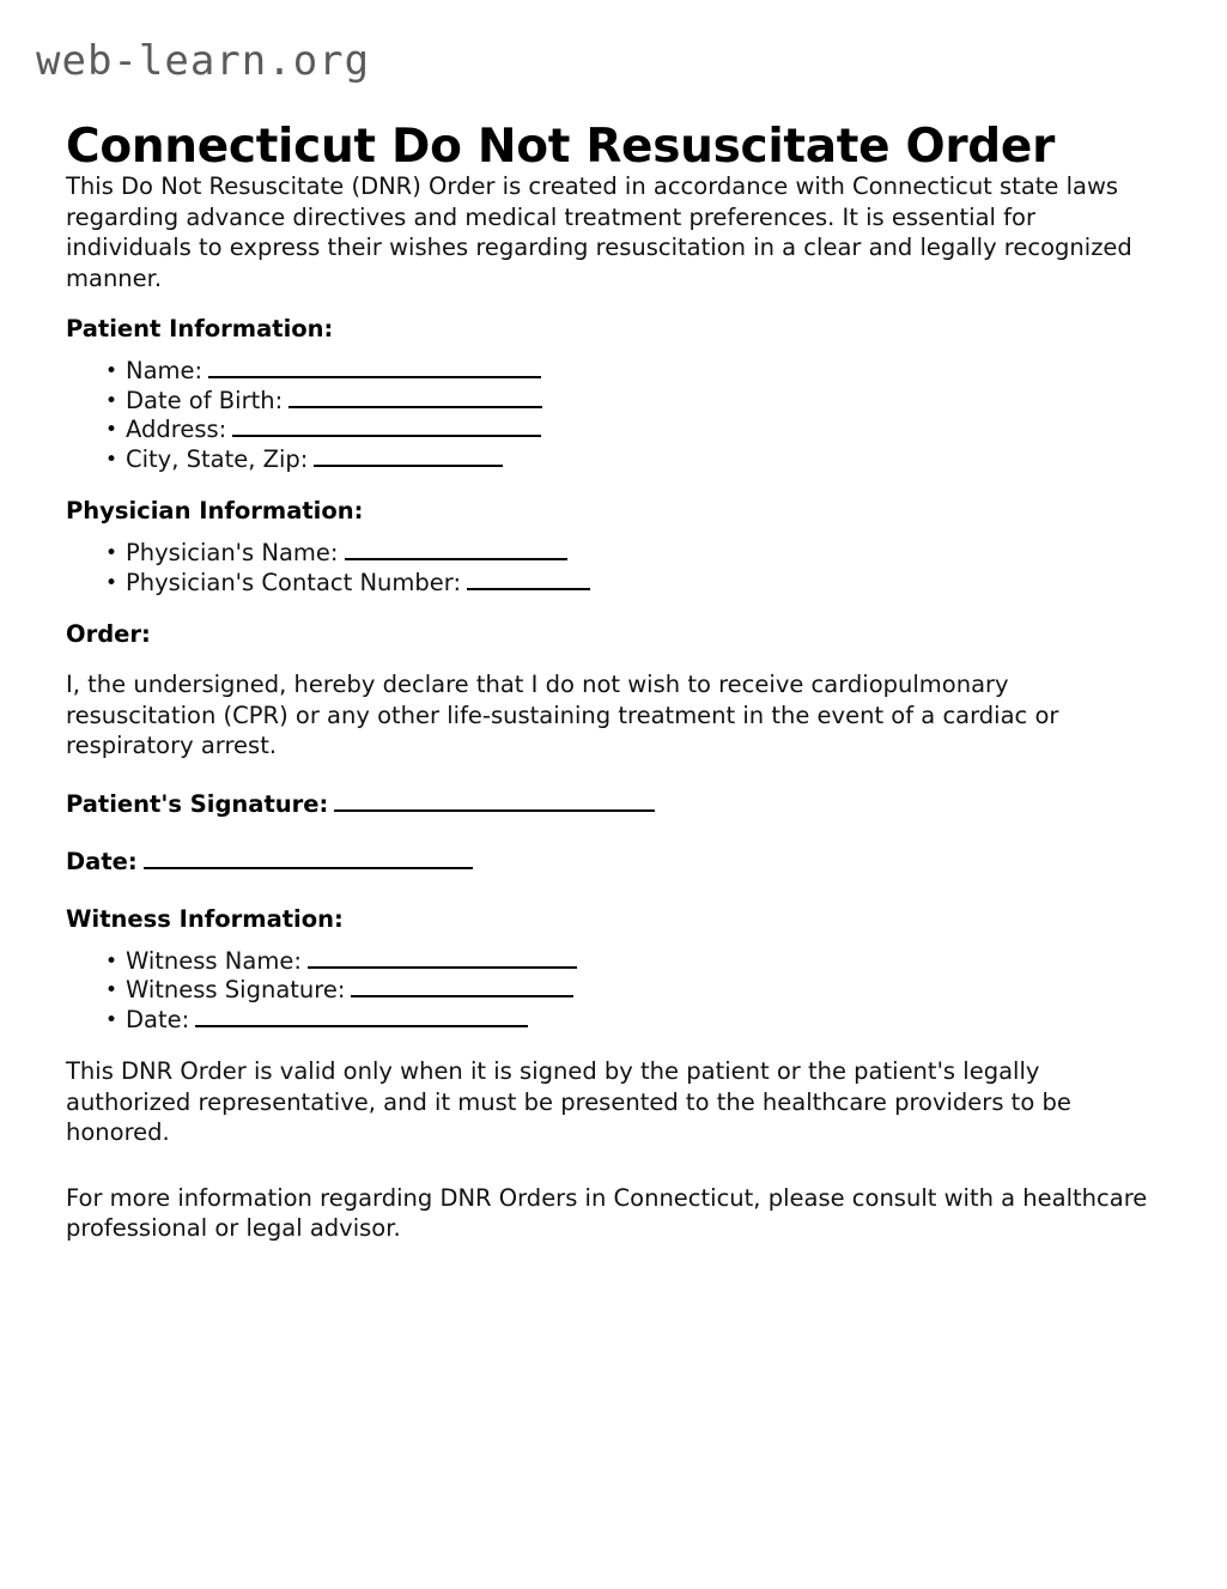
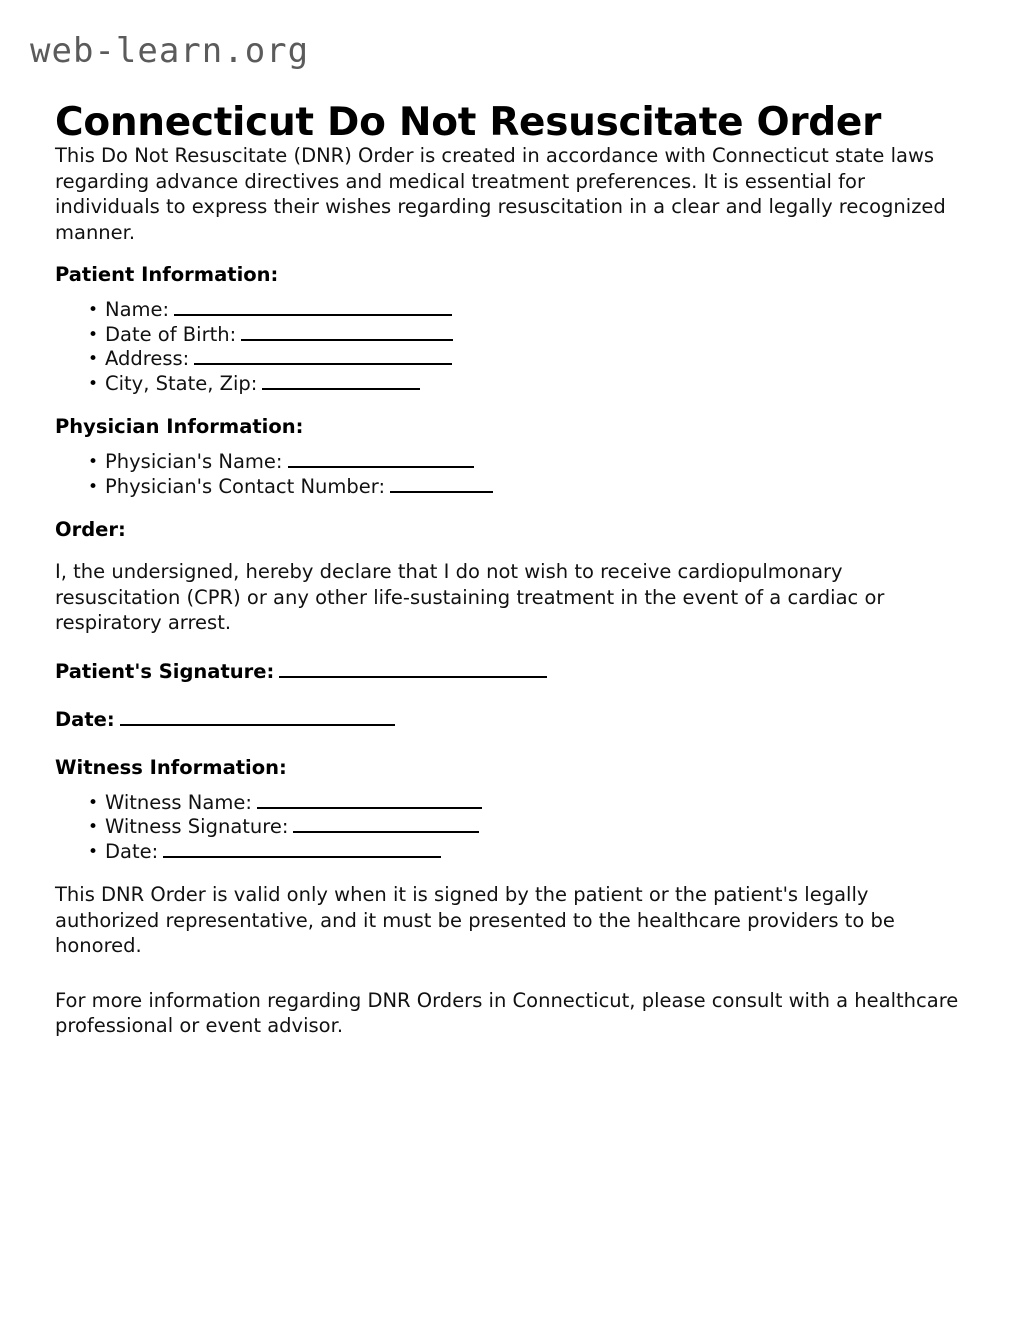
  web-learn.org
  Connecticut Do Not Resuscitate Order
  This Do Not Resuscitate (DNR) Order is created in accordance with Connecticut state laws regarding advance directives and medical treatment preferences. It is essential for individuals to express their wishes regarding resuscitation in a clear and legally recognized manner.
  Patient Information:
  Name:
  Date of Birth:
  Address:
  City, State, Zip:
  Physician Information:
  Physician's Name:
  Physician's Contact Number:
  Order:
  I, the undersigned, hereby declare that I do not wish to receive cardiopulmonary resuscitation (CPR) or any other life-sustaining treatment in the event of a cardiac or respiratory arrest.
  Patient's Signature:
  Date:
  Witness Information:
  Witness Name:
  Witness Signature:
  Date:
  This DNR Order is valid only when it is signed by the patient or the patient's legally authorized representative, and it must be presented to the healthcare providers to be honored.
- For more information regarding DNR Orders in Connecticut, please consult with a healthcare professional or legal advisor.
+ For more information regarding DNR Orders in Connecticut, please consult with a healthcare professional or event advisor.
